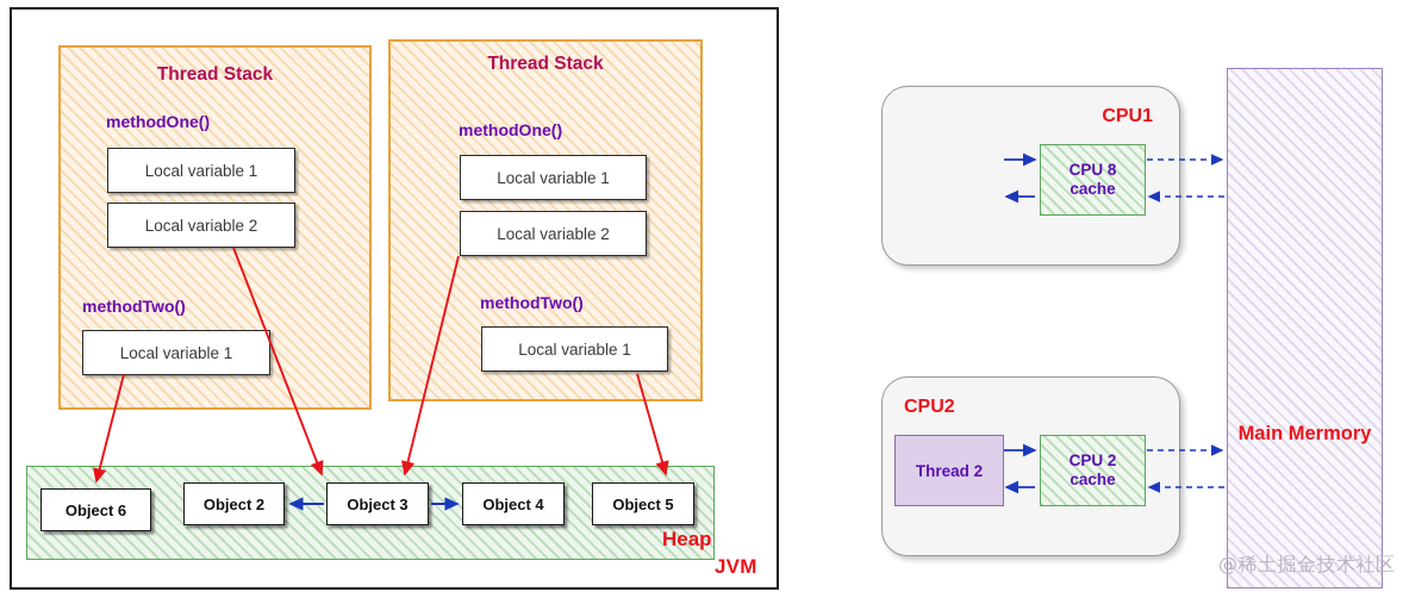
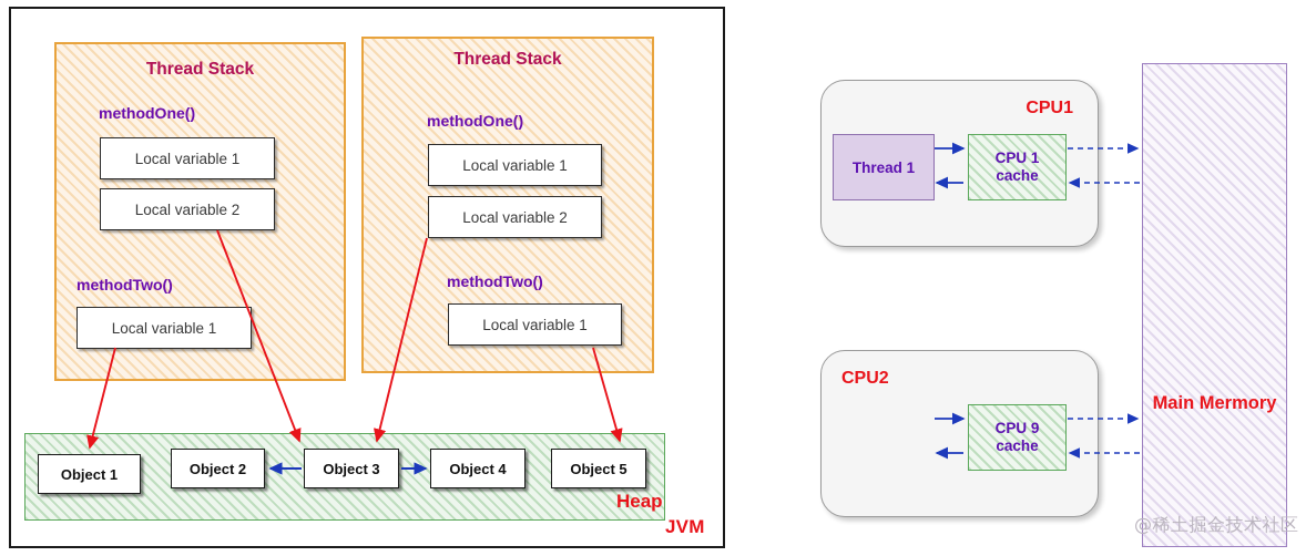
  JVM
  Thread Stack
  methodOne()
  Local variable 1
  Local variable 2
  methodTwo()
  Local variable 1
  Thread Stack
  methodOne()
  Local variable 1
  Local variable 2
  methodTwo()
  Local variable 1
  Heap
- Object 6
+ Object 1
  Object 2
  Object 3
  Object 4
  Object 5
  CPU1
+ Thread 1
- CPU 8
+ CPU 1
  cache
  CPU2
- Thread 2
- CPU 2
+ CPU 9
  cache
  Main Mermory
  @稀土掘金技术社区
